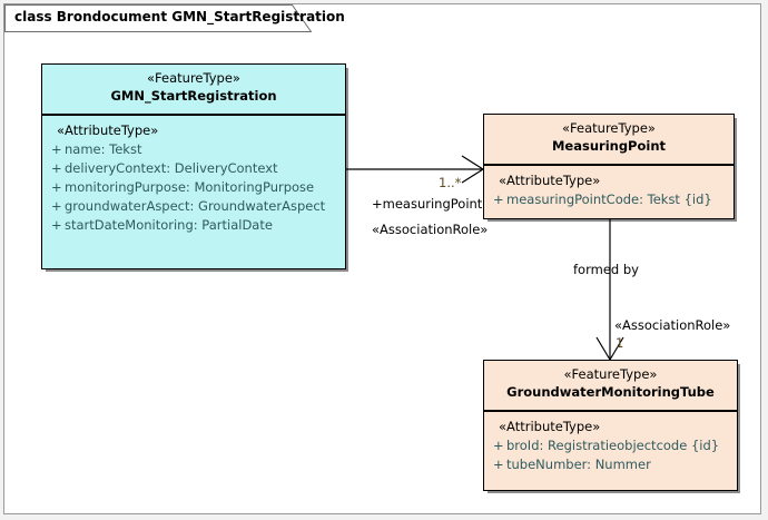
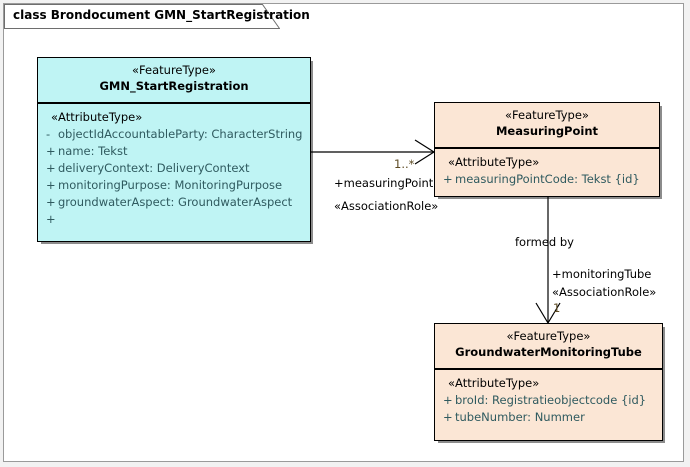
  class Brondocument GMN_StartRegistration
  «FeatureType»
  GMN_StartRegistration
  «AttributeType»
+ -
+ objectIdAccountableParty: CharacterString
  +
  name: Tekst
  +
  deliveryContext: DeliveryContext
  +
  monitoringPurpose: MonitoringPurpose
  +
  groundwaterAspect: GroundwaterAspect
  +
- startDateMonitoring: PartialDate
  «FeatureType»
  MeasuringPoint
  «AttributeType»
  +
  measuringPointCode: Tekst {id}
  «FeatureType»
  GroundwaterMonitoringTube
  «AttributeType»
  +
  broId: Registratieobjectcode {id}
  +
  tubeNumber: Nummer
  1..*
  +measuringPoint
  «AssociationRole»
  formed by
+ +monitoringTube
  «AssociationRole»
  1
